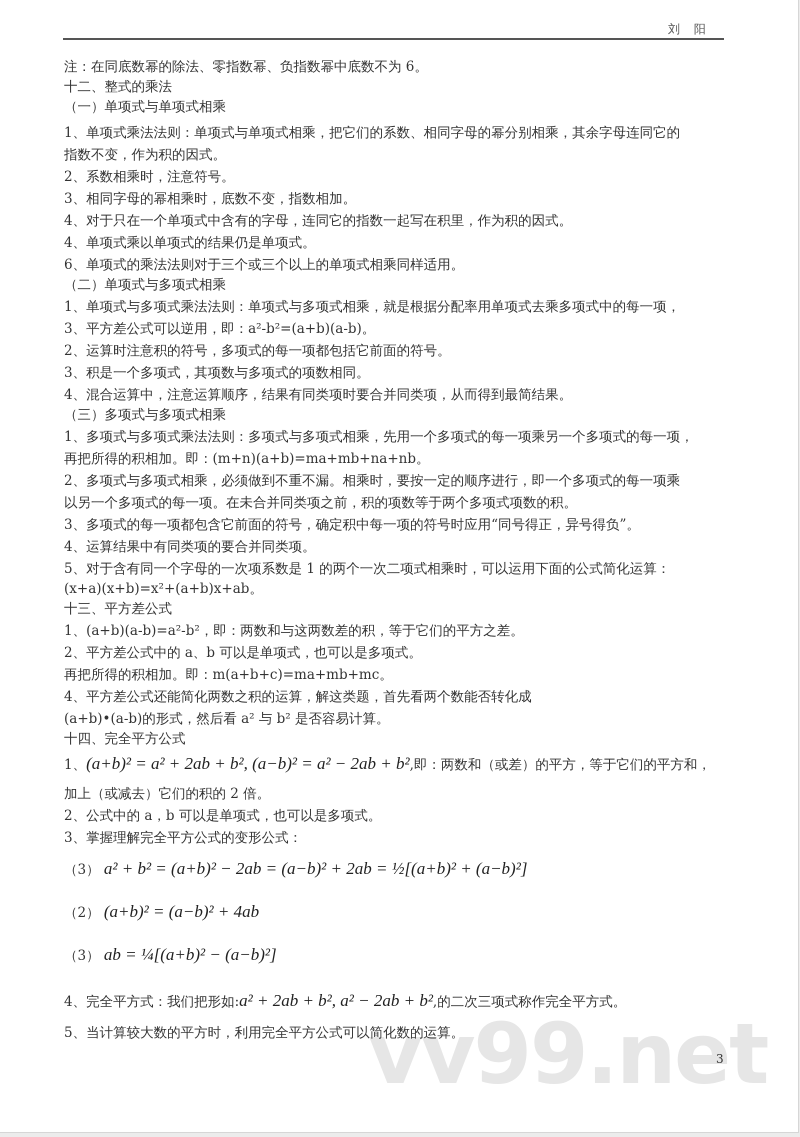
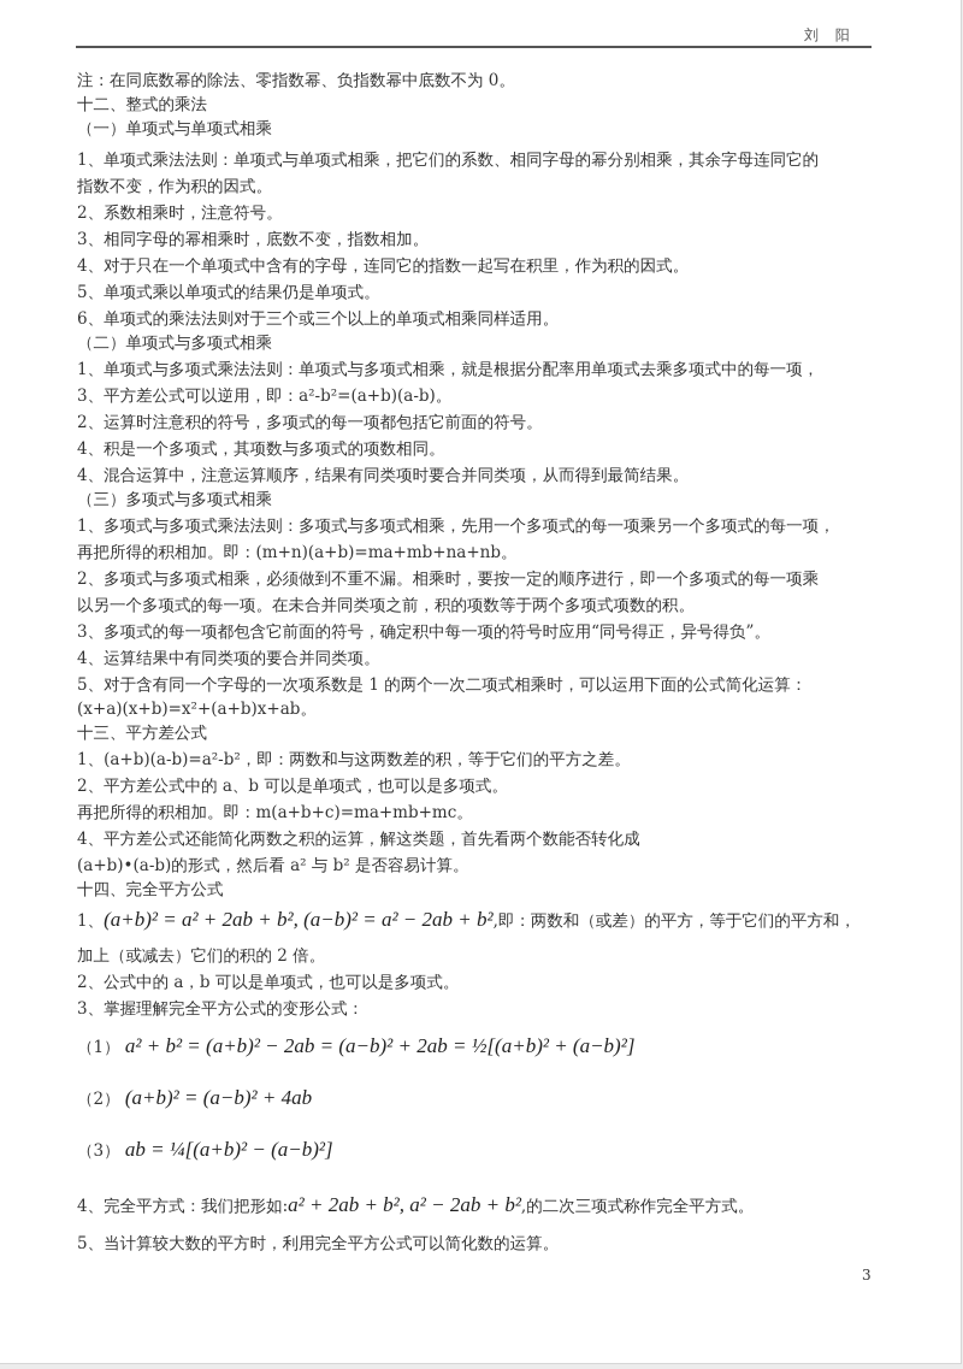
- vv99.net
  刘 阳
- 注：在同底数幂的除法、零指数幂、负指数幂中底数不为 6。
+ 注：在同底数幂的除法、零指数幂、负指数幂中底数不为 0。
  十二、整式的乘法
  （一）单项式与单项式相乘
  1、单项式乘法法则：单项式与单项式相乘，把它们的系数、相同字母的幂分别相乘，其余字母连同它的
  指数不变，作为积的因式。
  2、系数相乘时，注意符号。
  3、相同字母的幂相乘时，底数不变，指数相加。
  4、对于只在一个单项式中含有的字母，连同它的指数一起写在积里，作为积的因式。
- 4、单项式乘以单项式的结果仍是单项式。
+ 5、单项式乘以单项式的结果仍是单项式。
  6、单项式的乘法法则对于三个或三个以上的单项式相乘同样适用。
  （二）单项式与多项式相乘
  1、单项式与多项式乘法法则：单项式与多项式相乘，就是根据分配率用单项式去乘多项式中的每一项，
  3、平方差公式可以逆用，即：a²-b²=(a+b)(a-b)。
  2、运算时注意积的符号，多项式的每一项都包括它前面的符号。
- 3、积是一个多项式，其项数与多项式的项数相同。
+ 4、积是一个多项式，其项数与多项式的项数相同。
  4、混合运算中，注意运算顺序，结果有同类项时要合并同类项，从而得到最简结果。
  （三）多项式与多项式相乘
  1、多项式与多项式乘法法则：多项式与多项式相乘，先用一个多项式的每一项乘另一个多项式的每一项，
  再把所得的积相加。即：(m+n)(a+b)=ma+mb+na+nb。
  2、多项式与多项式相乘，必须做到不重不漏。相乘时，要按一定的顺序进行，即一个多项式的每一项乘
  以另一个多项式的每一项。在未合并同类项之前，积的项数等于两个多项式项数的积。
  3、多项式的每一项都包含它前面的符号，确定积中每一项的符号时应用“同号得正，异号得负”。
  4、运算结果中有同类项的要合并同类项。
  5、对于含有同一个字母的一次项系数是 1 的两个一次二项式相乘时，可以运用下面的公式简化运算：
  (x+a)(x+b)=x²+(a+b)x+ab。
  十三、平方差公式
  1、(a+b)(a-b)=a²-b²，即：两数和与这两数差的积，等于它们的平方之差。
  2、平方差公式中的 a、b 可以是单项式，也可以是多项式。
  再把所得的积相加。即：m(a+b+c)=ma+mb+mc。
  4、平方差公式还能简化两数之积的运算，解这类题，首先看两个数能否转化成
  (a+b)•(a-b)的形式，然后看 a² 与 b² 是否容易计算。
  十四、完全平方公式
  1、(a+b)² = a² + 2ab + b², (a−b)² = a² − 2ab + b²,即：两数和（或差）的平方，等于它们的平方和，
  加上（或减去）它们的积的 2 倍。
  2、公式中的 a，b 可以是单项式，也可以是多项式。
  3、掌握理解完全平方公式的变形公式：
- （3） a² + b² = (a+b)² − 2ab = (a−b)² + 2ab = ½[(a+b)² + (a−b)²]
+ （1） a² + b² = (a+b)² − 2ab = (a−b)² + 2ab = ½[(a+b)² + (a−b)²]
  （2） (a+b)² = (a−b)² + 4ab
  （3） ab = ¼[(a+b)² − (a−b)²]
  4、完全平方式：我们把形如:a² + 2ab + b², a² − 2ab + b²,的二次三项式称作完全平方式。
  5、当计算较大数的平方时，利用完全平方公式可以简化数的运算。
  3
